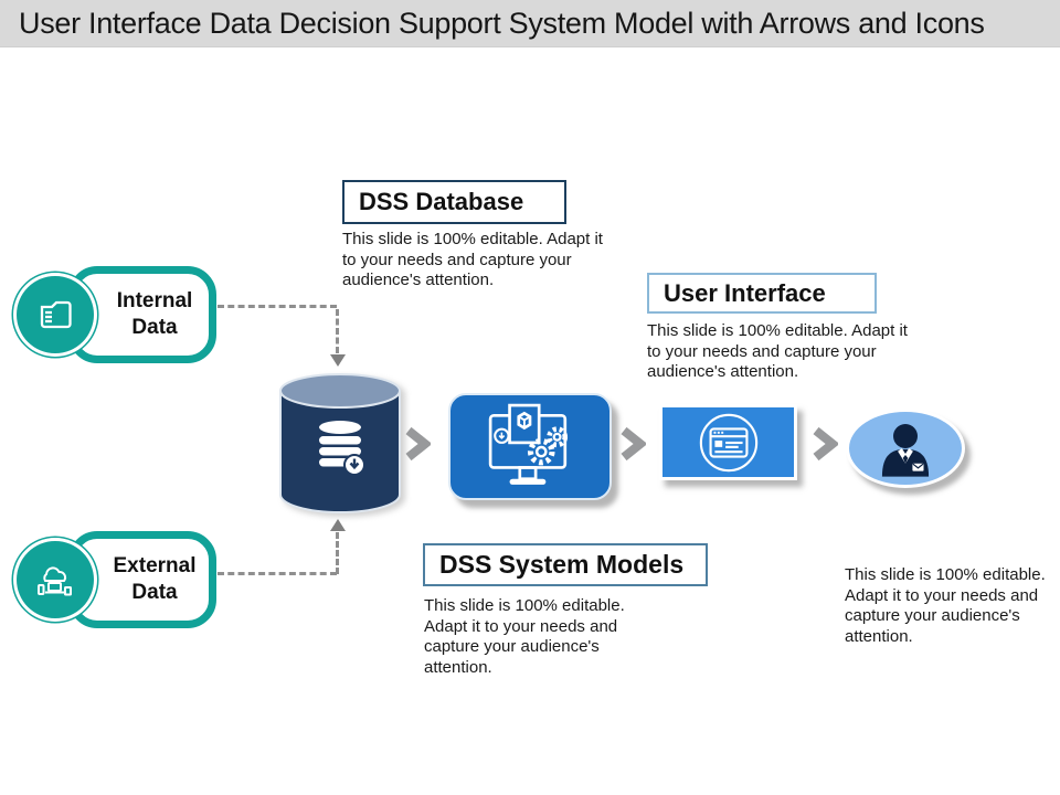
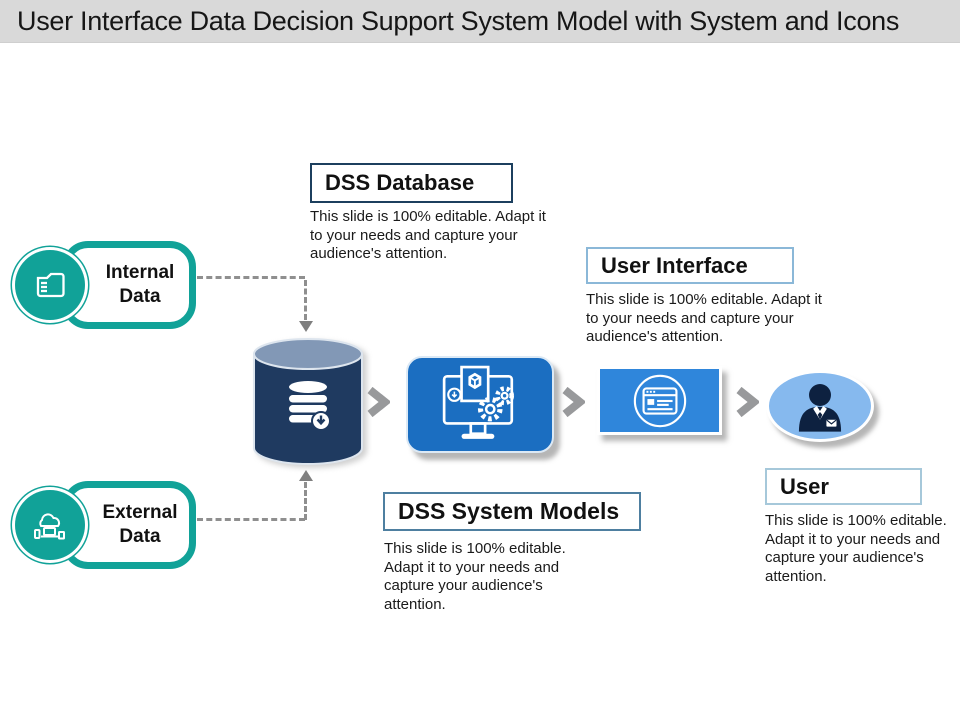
- User Interface Data Decision Support System Model with Arrows and Icons
+ User Interface Data Decision Support System Model with System and Icons
  DSS Database
  This slide is 100% editable. Adapt it to your needs and capture your audience's attention.
  User Interface
  This slide is 100% editable. Adapt it to your needs and capture your audience's attention.
  DSS System Models
  This slide is 100% editable. Adapt it to your needs and capture your audience's attention.
+ User
  This slide is 100% editable. Adapt it to your needs and capture your audience's attention.
  Internal Data
  External Data
